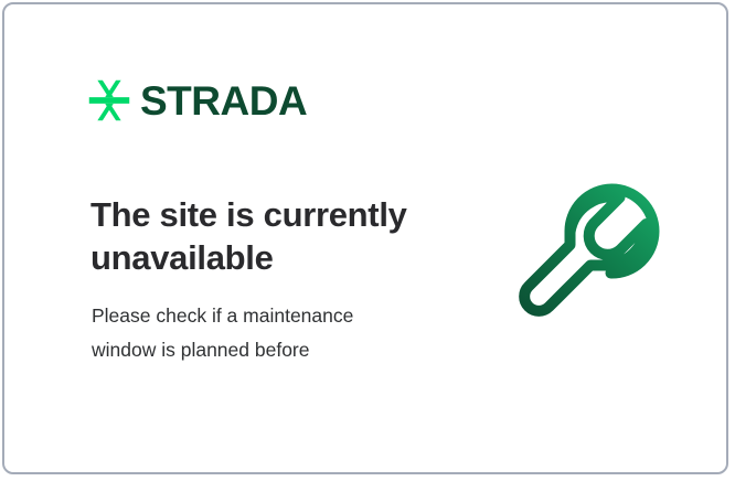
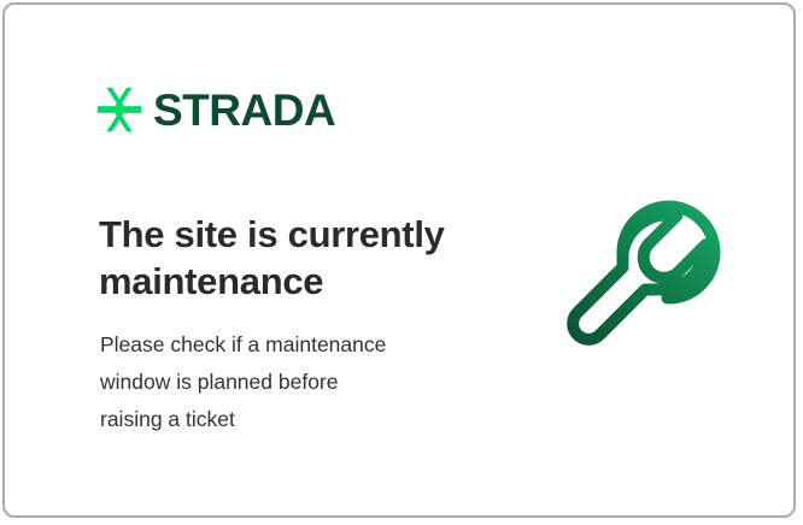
  STRADA
- The site is currently unavailable
+ The site is currently maintenance
  Please check if a maintenance
  window is planned before
+ raising a ticket
